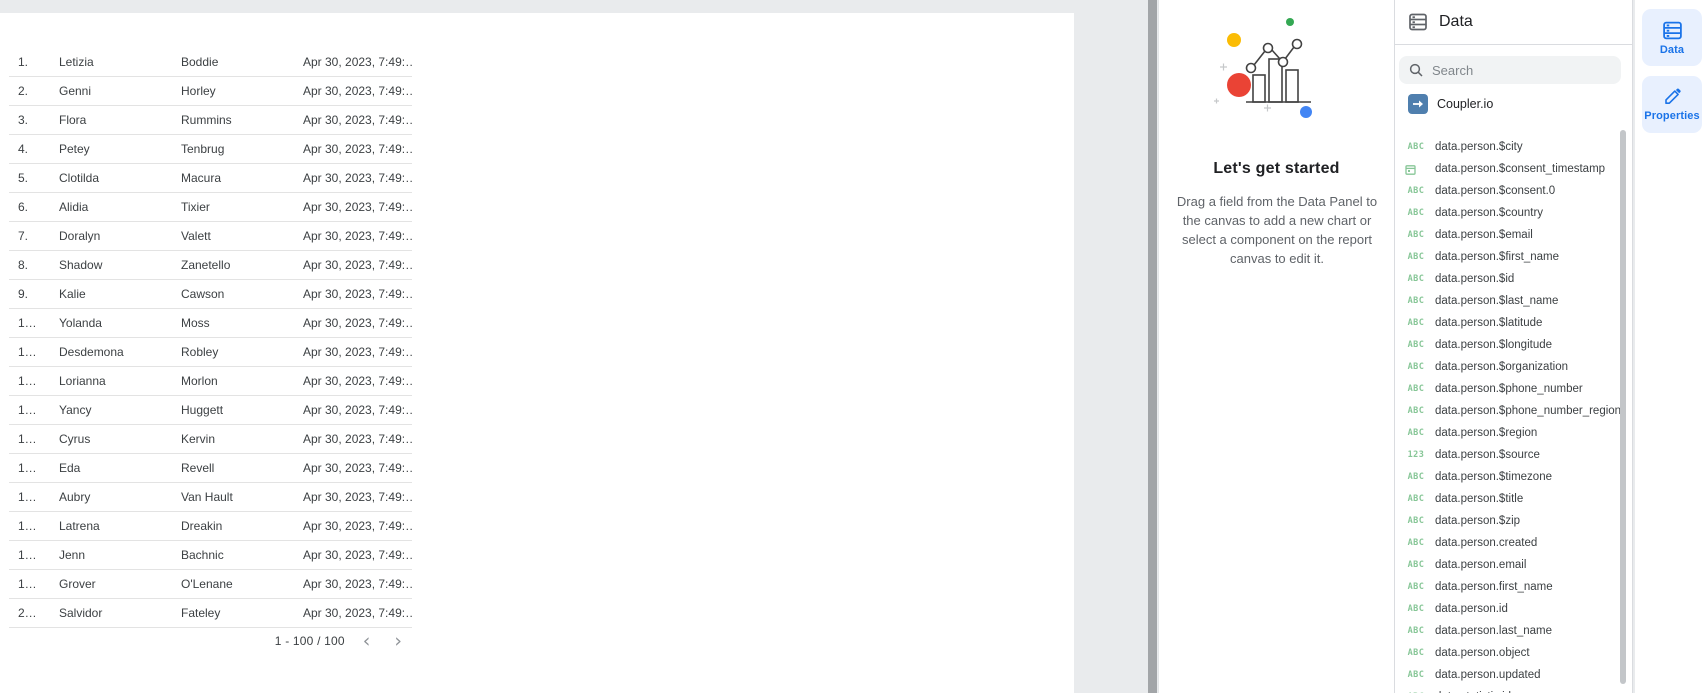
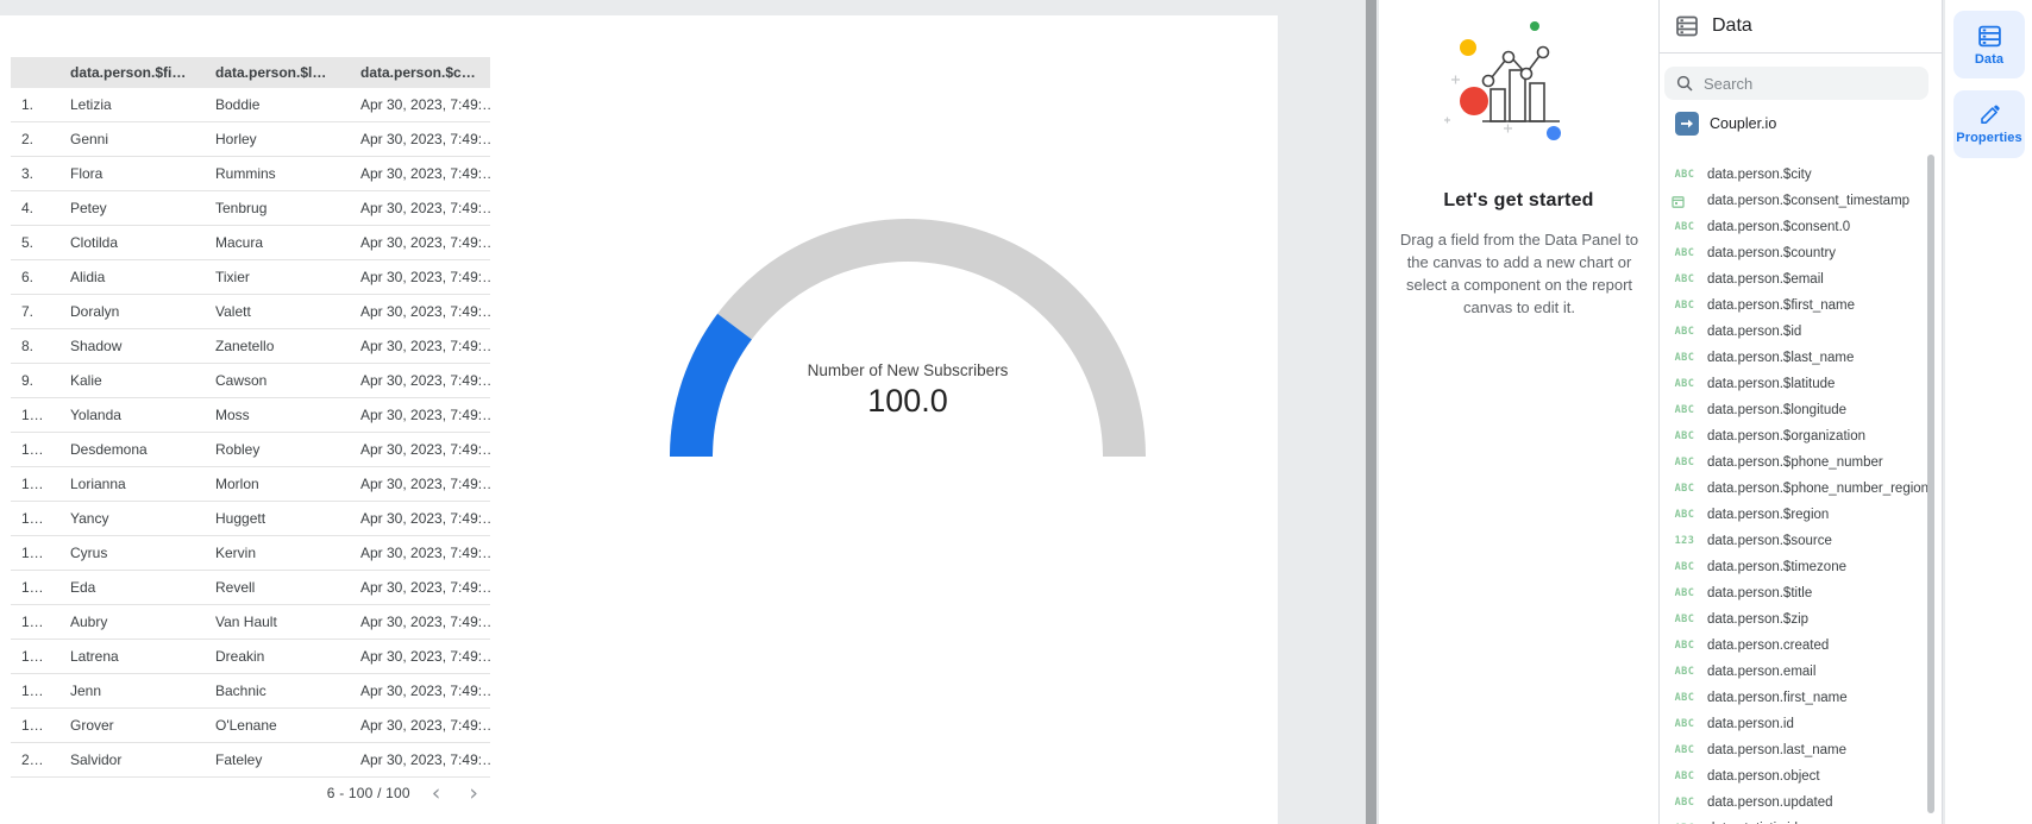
+ data.person.$fi…
+ data.person.$l…
+ data.person.$c…
  1.
  Letizia
  Boddie
  Apr 30, 2023, 7:49:…
  2.
  Genni
  Horley
  Apr 30, 2023, 7:49:…
  3.
  Flora
  Rummins
  Apr 30, 2023, 7:49:…
  4.
  Petey
  Tenbrug
  Apr 30, 2023, 7:49:…
  5.
  Clotilda
  Macura
  Apr 30, 2023, 7:49:…
  6.
  Alidia
  Tixier
  Apr 30, 2023, 7:49:…
  7.
  Doralyn
  Valett
  Apr 30, 2023, 7:49:…
  8.
  Shadow
  Zanetello
  Apr 30, 2023, 7:49:…
  9.
  Kalie
  Cawson
  Apr 30, 2023, 7:49:…
  1…
  Yolanda
  Moss
  Apr 30, 2023, 7:49:…
  1…
  Desdemona
  Robley
  Apr 30, 2023, 7:49:…
  1…
  Lorianna
  Morlon
  Apr 30, 2023, 7:49:…
  1…
  Yancy
  Huggett
  Apr 30, 2023, 7:49:…
  1…
  Cyrus
  Kervin
  Apr 30, 2023, 7:49:…
  1…
  Eda
  Revell
  Apr 30, 2023, 7:49:…
  1…
  Aubry
  Van Hault
  Apr 30, 2023, 7:49:…
  1…
  Latrena
  Dreakin
  Apr 30, 2023, 7:49:…
  1…
  Jenn
  Bachnic
  Apr 30, 2023, 7:49:…
  1…
  Grover
  O'Lenane
  Apr 30, 2023, 7:49:…
  2…
  Salvidor
  Fateley
  Apr 30, 2023, 7:49:…
- 1 - 100 / 100
+ 6 - 100 / 100
  ‹
  ›
+ Number of New Subscribers
+ 100.0
  Let's get started
  Drag a field from the Data Panel to the canvas to add a new chart or select a component on the report canvas to edit it.
  Data
  Search
  Coupler.io
  ABC
  data.person.$city
  data.person.$consent_timestamp
  ABC
  data.person.$consent.0
  ABC
  data.person.$country
  ABC
  data.person.$email
  ABC
  data.person.$first_name
  ABC
  data.person.$id
  ABC
  data.person.$last_name
  ABC
  data.person.$latitude
  ABC
  data.person.$longitude
  ABC
  data.person.$organization
  ABC
  data.person.$phone_number
  ABC
  data.person.$phone_number_region
  ABC
  data.person.$region
  123
  data.person.$source
  ABC
  data.person.$timezone
  ABC
  data.person.$title
  ABC
  data.person.$zip
  ABC
  data.person.created
  ABC
  data.person.email
  ABC
  data.person.first_name
  ABC
  data.person.id
  ABC
  data.person.last_name
  ABC
  data.person.object
  ABC
  data.person.updated
  Data
  Properties
